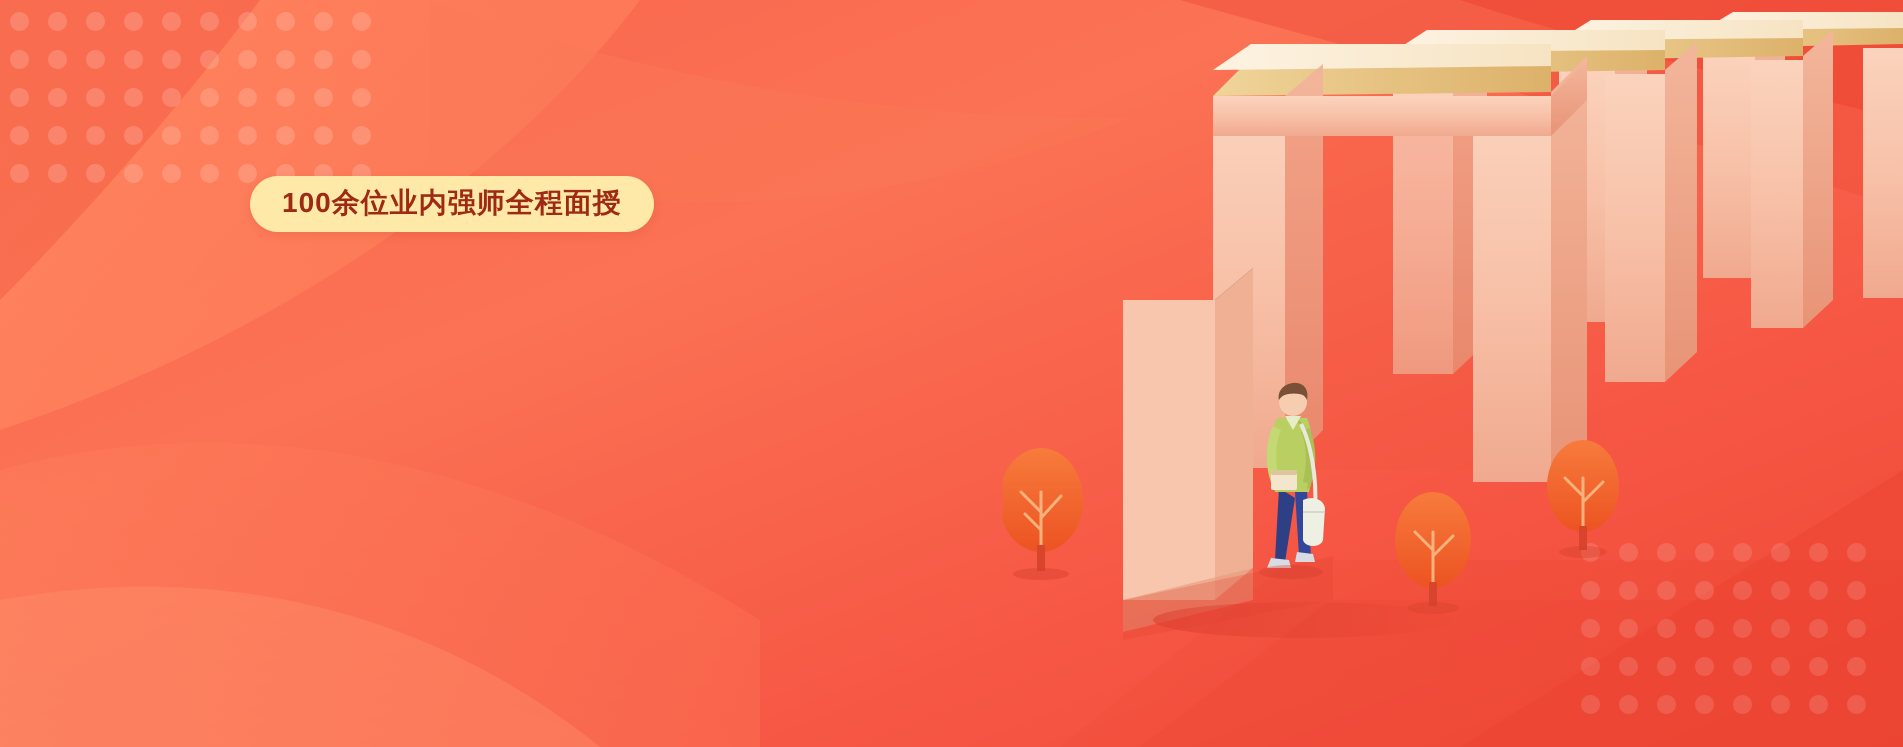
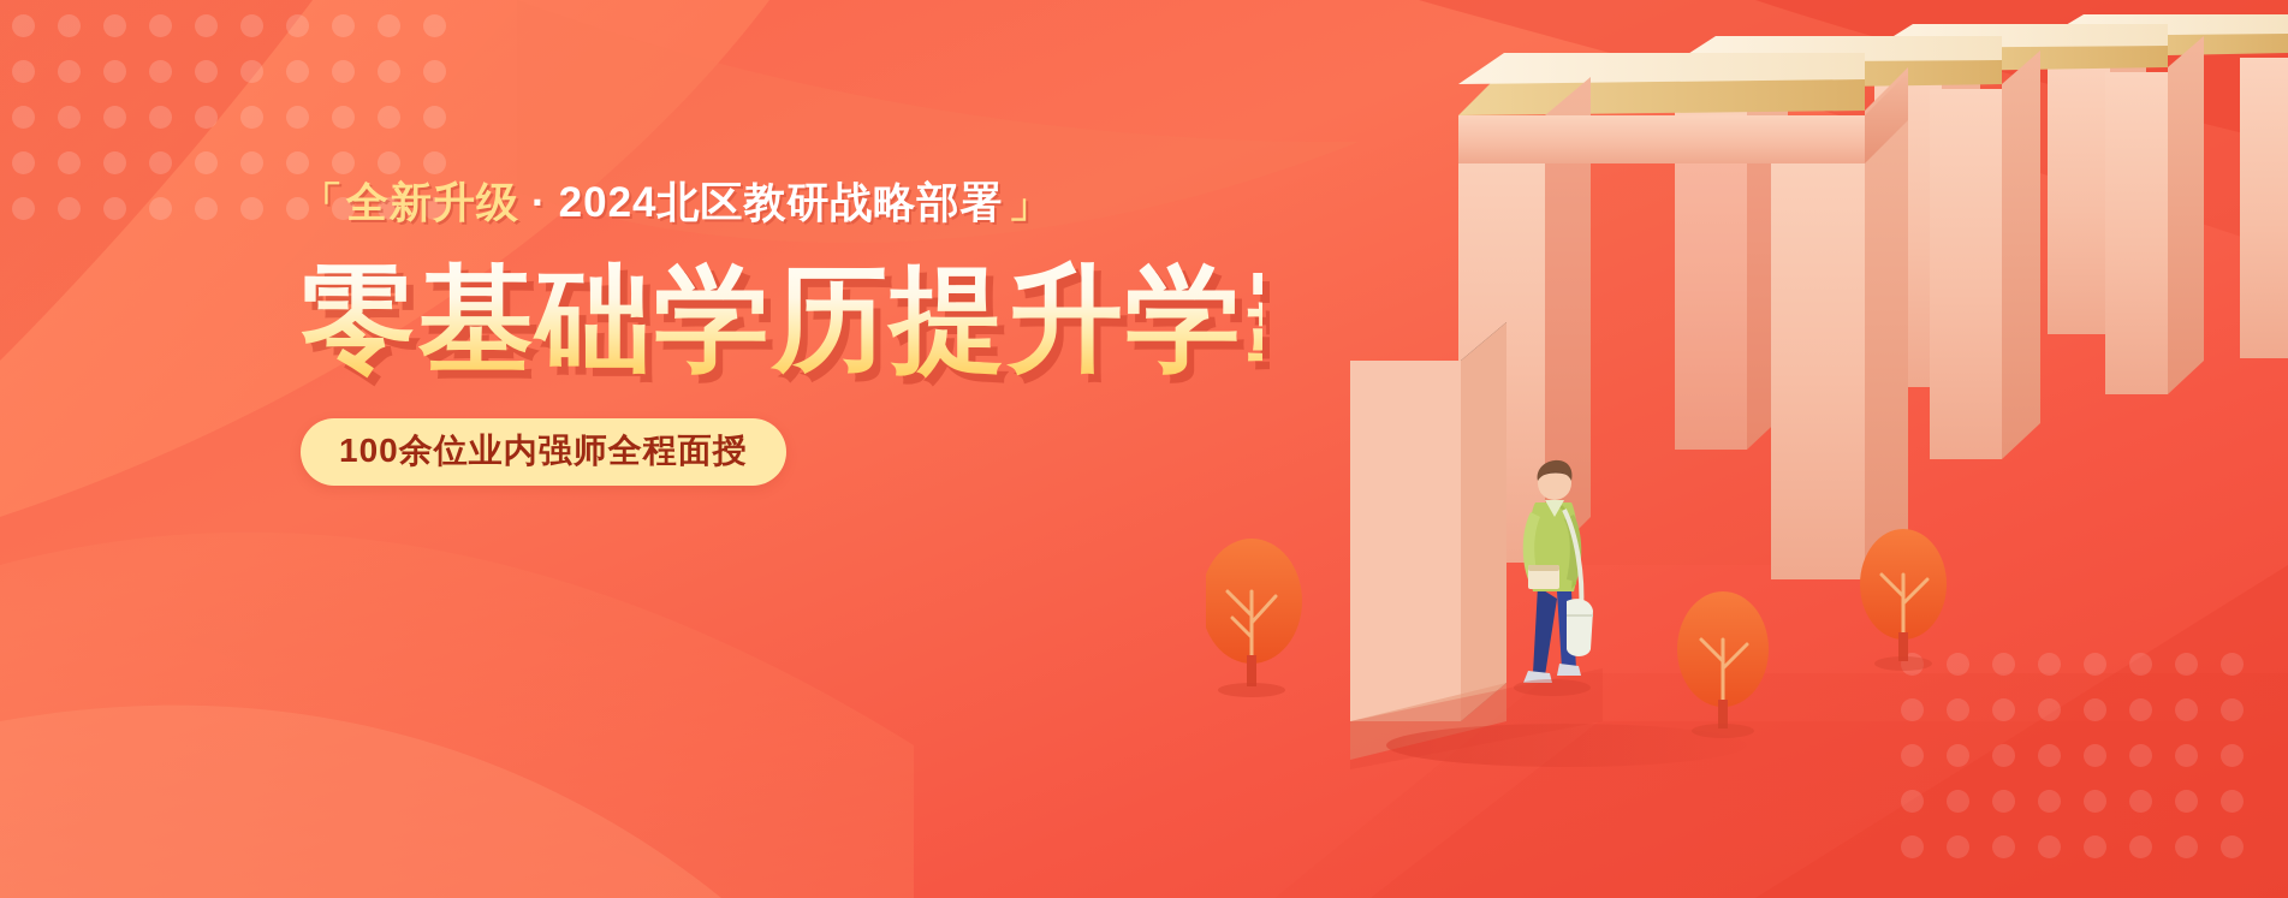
+ 「
+ 全新升级
+ ·
+ 2024北区教研战略部署
+ 」
+ 零基础学历提升学霸班
  100余位业内强师全程面授
